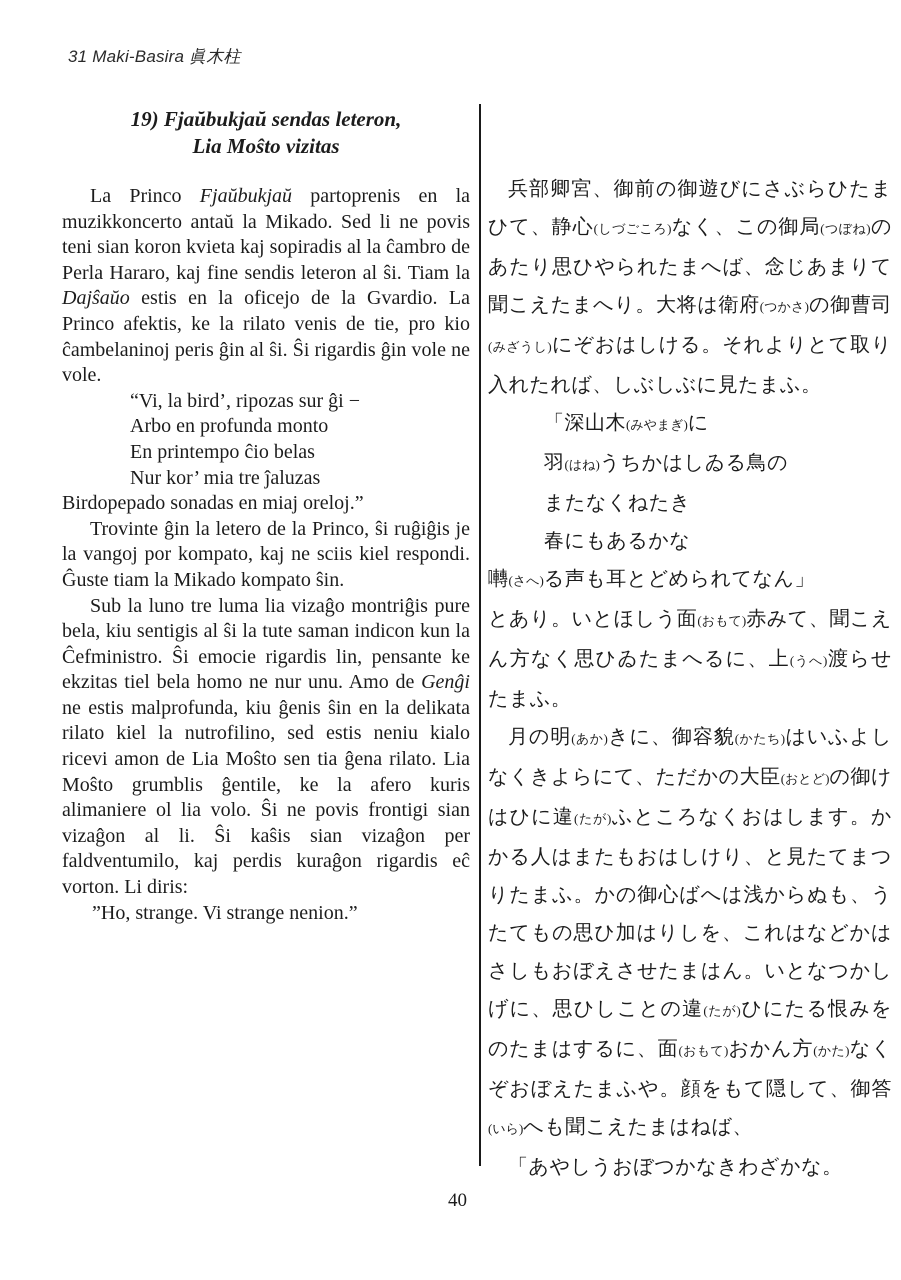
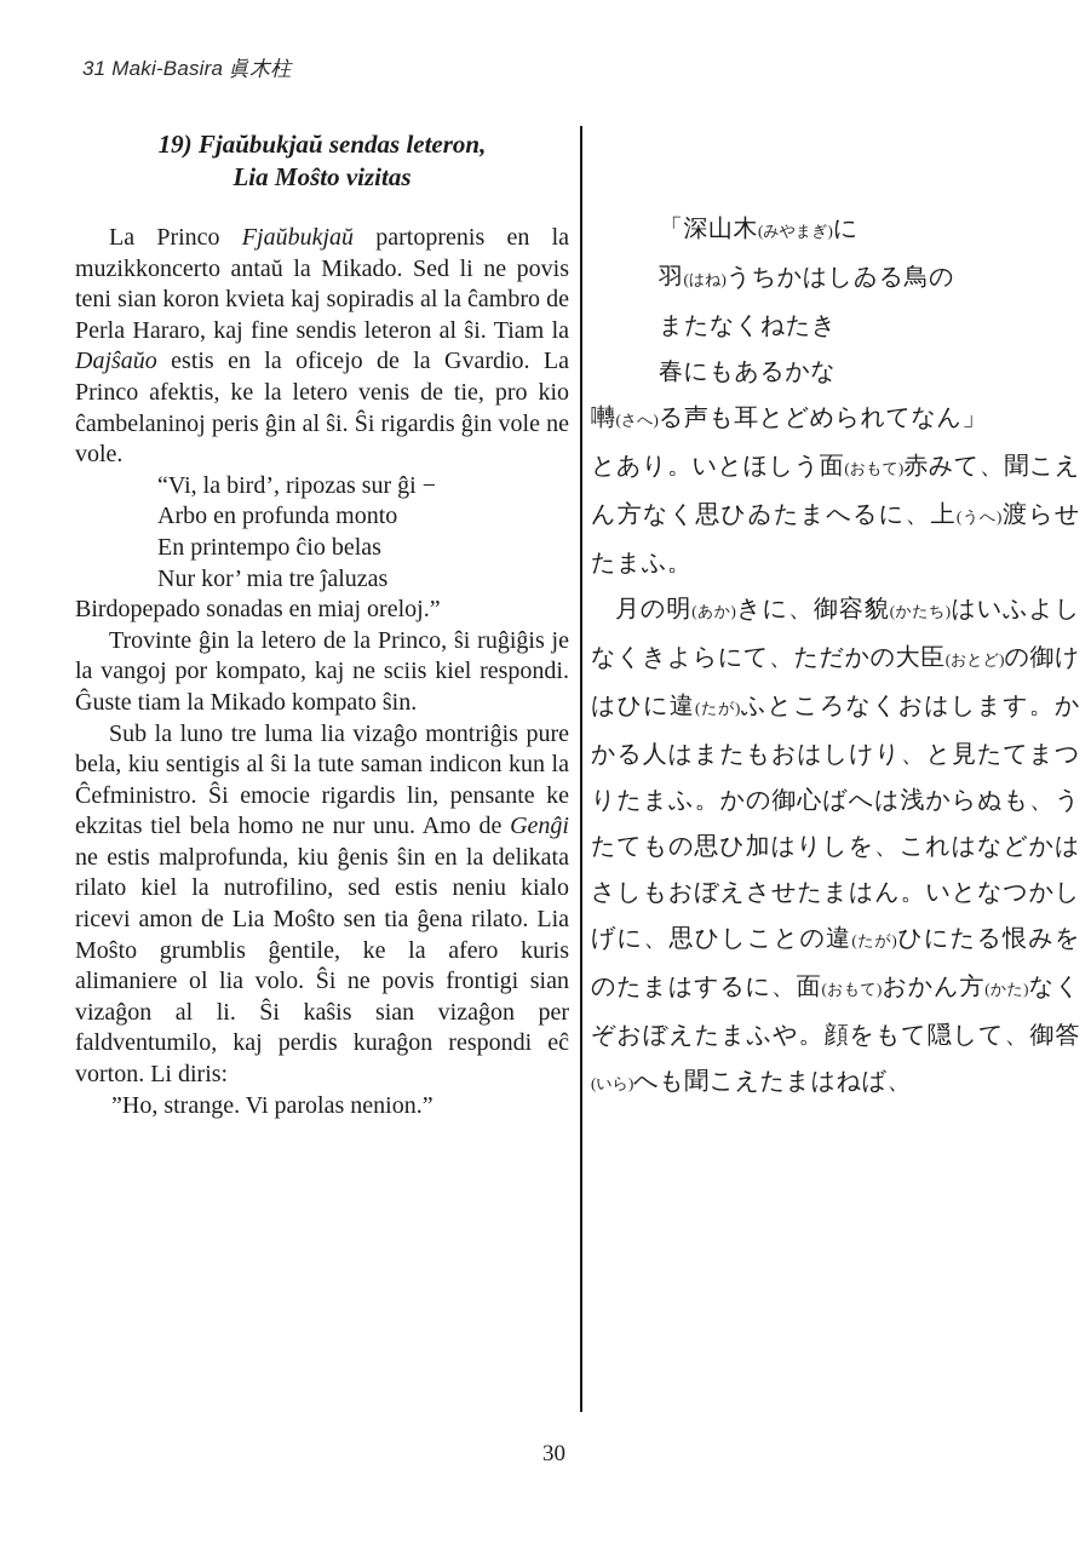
  31 Maki-Basira 眞木柱
  19) Fjaŭbukjaŭ sendas leteron,
  Lia Moŝto vizitas
- La Princo Fjaŭbukjaŭ partoprenis en la muzikkoncerto antaŭ la Mikado. Sed li ne povis teni sian koron kvieta kaj sopiradis al la ĉambro de Perla Hararo, kaj fine sendis leteron al ŝi. Tiam la Dajŝaŭo estis en la oficejo de la Gvardio. La Princo afektis, ke la rilato venis de tie, pro kio ĉambelaninoj peris ĝin al ŝi. Ŝi rigardis ĝin vole ne vole.
+ La Princo Fjaŭbukjaŭ partoprenis en la muzikkoncerto antaŭ la Mikado. Sed li ne povis teni sian koron kvieta kaj sopiradis al la ĉambro de Perla Hararo, kaj fine sendis leteron al ŝi. Tiam la Dajŝaŭo estis en la oficejo de la Gvardio. La Princo afektis, ke la letero venis de tie, pro kio ĉambelaninoj peris ĝin al ŝi. Ŝi rigardis ĝin vole ne vole.
  “Vi, la bird’, ripozas sur ĝi −
  Arbo en profunda monto
  En printempo ĉio belas
  Nur kor’ mia tre ĵaluzas
  Birdopepado sonadas en miaj oreloj.”
  Trovinte ĝin la letero de la Princo, ŝi ruĝiĝis je la vangoj por kompato, kaj ne sciis kiel respondi. Ĝuste tiam la Mikado kompato ŝin.
- Sub la luno tre luma lia vizaĝo montriĝis pure bela, kiu sentigis al ŝi la tute saman indicon kun la Ĉefministro. Ŝi emocie rigardis lin, pensante ke ekzitas tiel bela homo ne nur unu. Amo de Genĝi ne estis malprofunda, kiu ĝenis ŝin en la delikata rilato kiel la nutrofilino, sed estis neniu kialo ricevi amon de Lia Moŝto sen tia ĝena rilato. Lia Moŝto grumblis ĝentile, ke la afero kuris alimaniere ol lia volo. Ŝi ne povis frontigi sian vizaĝon al li. Ŝi kaŝis sian vizaĝon per faldventumilo, kaj perdis kuraĝon rigardis eĉ vorton. Li diris:
+ Sub la luno tre luma lia vizaĝo montriĝis pure bela, kiu sentigis al ŝi la tute saman indicon kun la Ĉefministro. Ŝi emocie rigardis lin, pensante ke ekzitas tiel bela homo ne nur unu. Amo de Genĝi ne estis malprofunda, kiu ĝenis ŝin en la delikata rilato kiel la nutrofilino, sed estis neniu kialo ricevi amon de Lia Moŝto sen tia ĝena rilato. Lia Moŝto grumblis ĝentile, ke la afero kuris alimaniere ol lia volo. Ŝi ne povis frontigi sian vizaĝon al li. Ŝi kaŝis sian vizaĝon per faldventumilo, kaj perdis kuraĝon respondi eĉ vorton. Li diris:
- ”Ho, strange. Vi strange nenion.”
+ ”Ho, strange. Vi parolas nenion.”
- 兵部卿宮、御前の御遊びにさぶらひたまひて、静心(しづごころ)なく、この御局(つぼね)のあたり思ひやられたまへば、念じあまりて聞こえたまへり。大将は衛府(つかさ)の御曹司(みざうし)にぞおはしける。それよりとて取り入れたれば、しぶしぶに見たまふ。
  「深山木(みやまぎ)に
  羽(はね)うちかはしゐる鳥の
  またなくねたき
  春にもあるかな
  囀(さへ)る声も耳とどめられてなん」
  とあり。いとほしう面(おもて)赤みて、聞こえん方なく思ひゐたまへるに、上(うへ)渡らせたまふ。
  月の明(あか)きに、御容貌(かたち)はいふよしなくきよらにて、ただかの大臣(おとど)の御けはひに違(たが)ふところなくおはします。かかる人はまたもおはしけり、と見たてまつりたまふ。かの御心ばへは浅からぬも、うたてもの思ひ加はりしを、これはなどかはさしもおぼえさせたまはん。いとなつかしげに、思ひしことの違(たが)ひにたる恨みをのたまはするに、面(おもて)おかん方(かた)なくぞおぼえたまふや。顔をもて隠して、御答(いら)へも聞こえたまはねば、
- 「あやしうおぼつかなきわざかな。
- 40
+ 30
